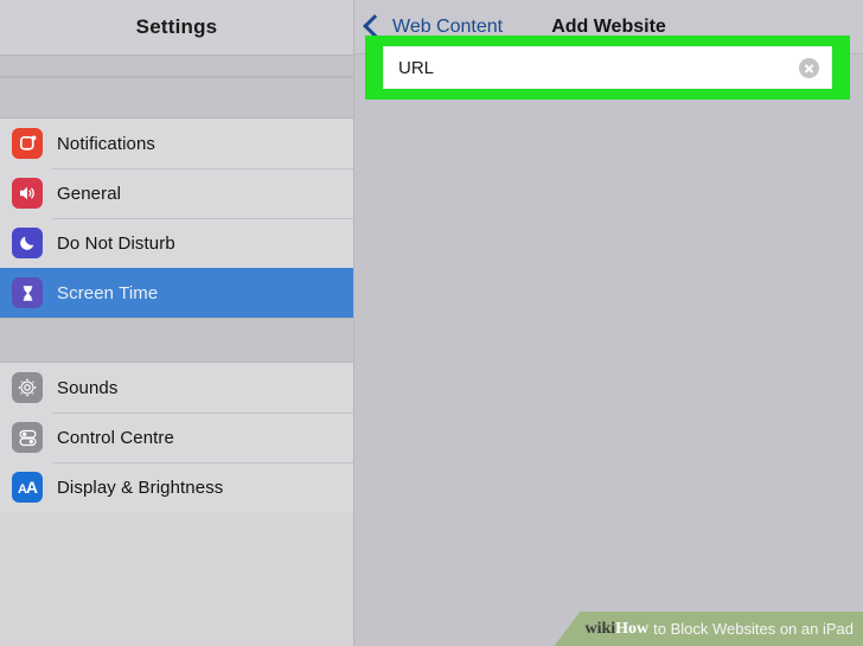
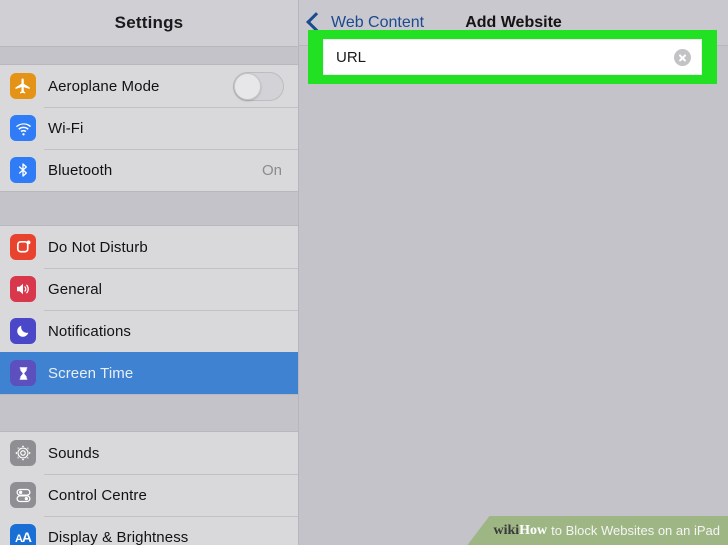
  Settings
+ Aeroplane Mode
+ Wi-Fi
+ Bluetooth
+ On
- Notifications
+ Do Not Disturb
  General
- Do Not Disturb
+ Notifications
  Screen Time
  Sounds
  Control Centre
  AA
  Display & Brightness
  Web Content
  Add Website
  URL
  wiki
  How
  to Block Websites on an iPad
